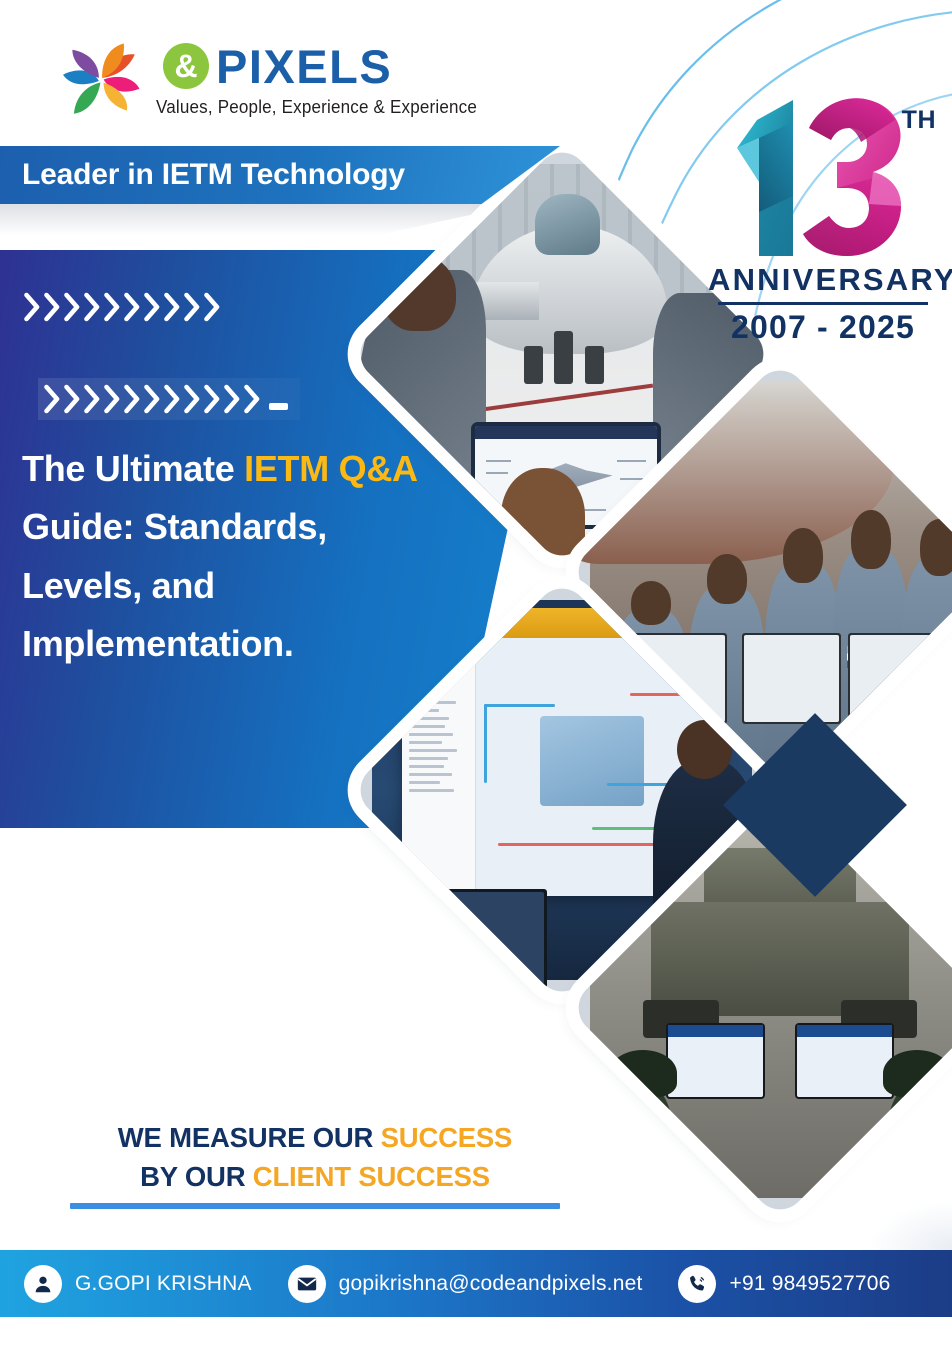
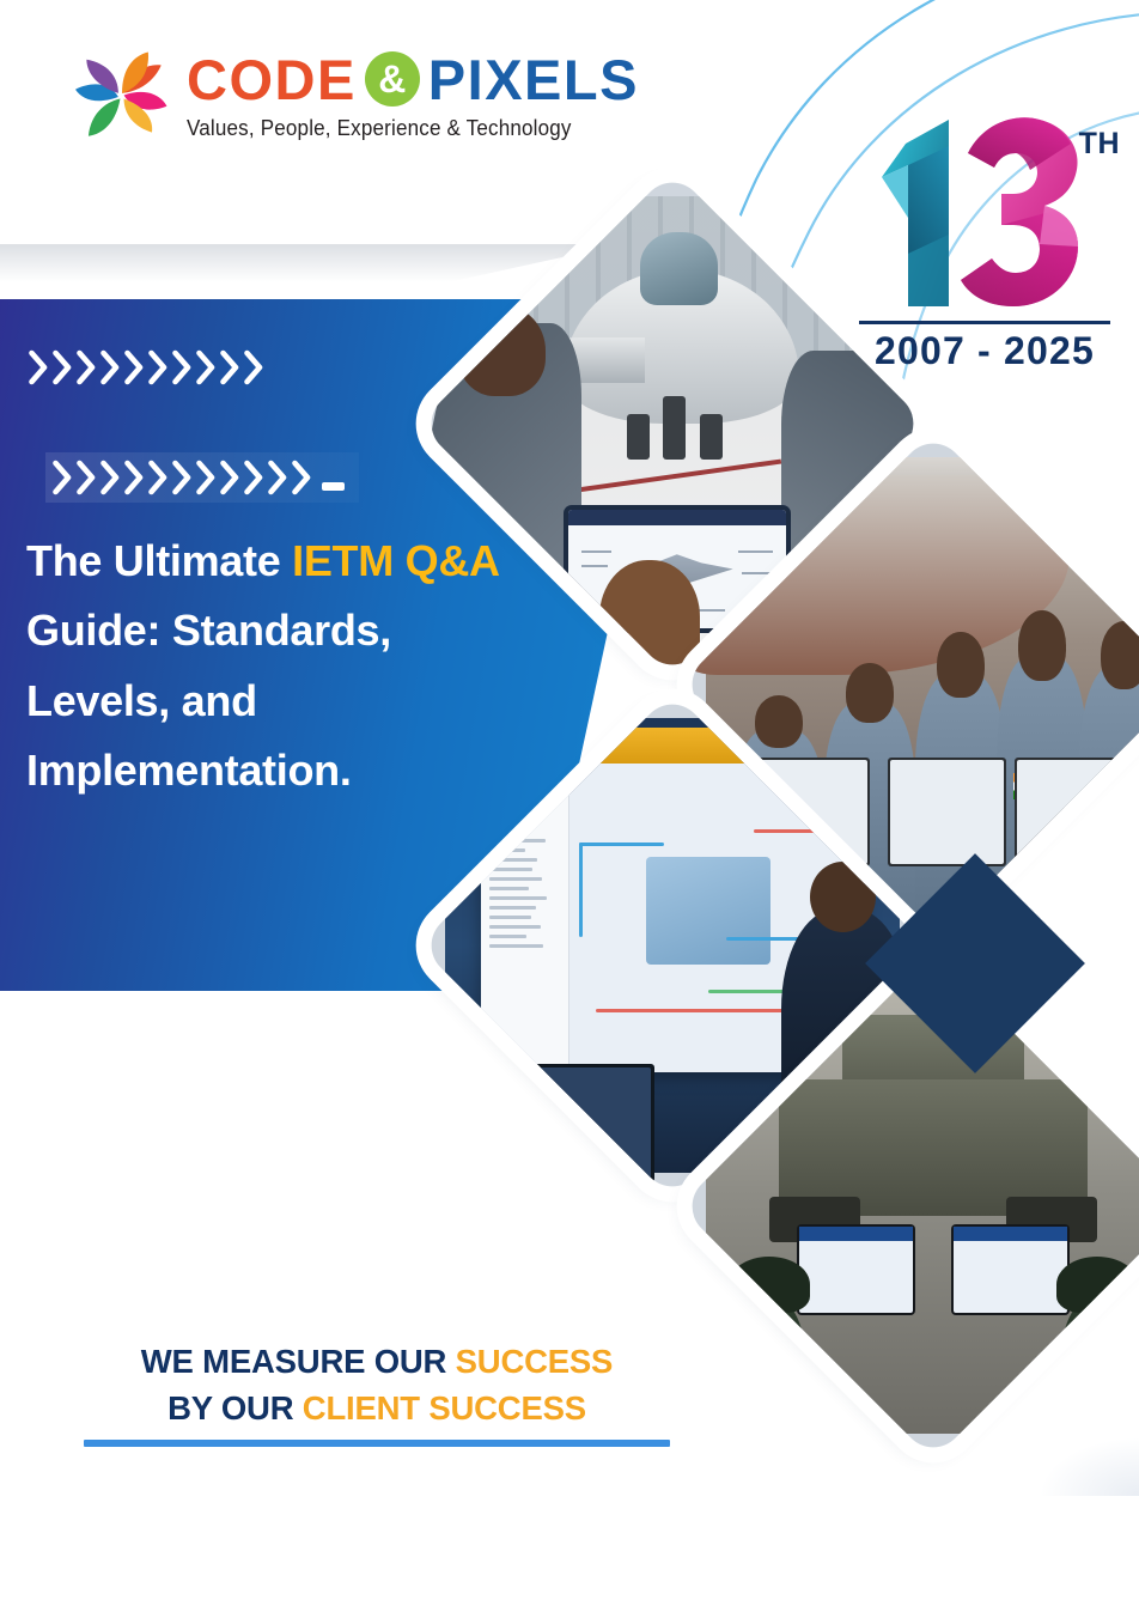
+ CODE
  &
  PIXELS
- Values, People, Experience & Experience
+ Values, People, Experience & Technology
- Leader in IETM Technology
  TH
- ANNIVERSARY
  2007 - 2025
  The Ultimate IETM Q&A Guide: Standards, Levels, and Implementation.
  WE MEASURE OUR SUCCESS
  BY OUR CLIENT SUCCESS
- G.GOPI KRISHNA
- gopikrishna@codeandpixels.net
- +91 9849527706
